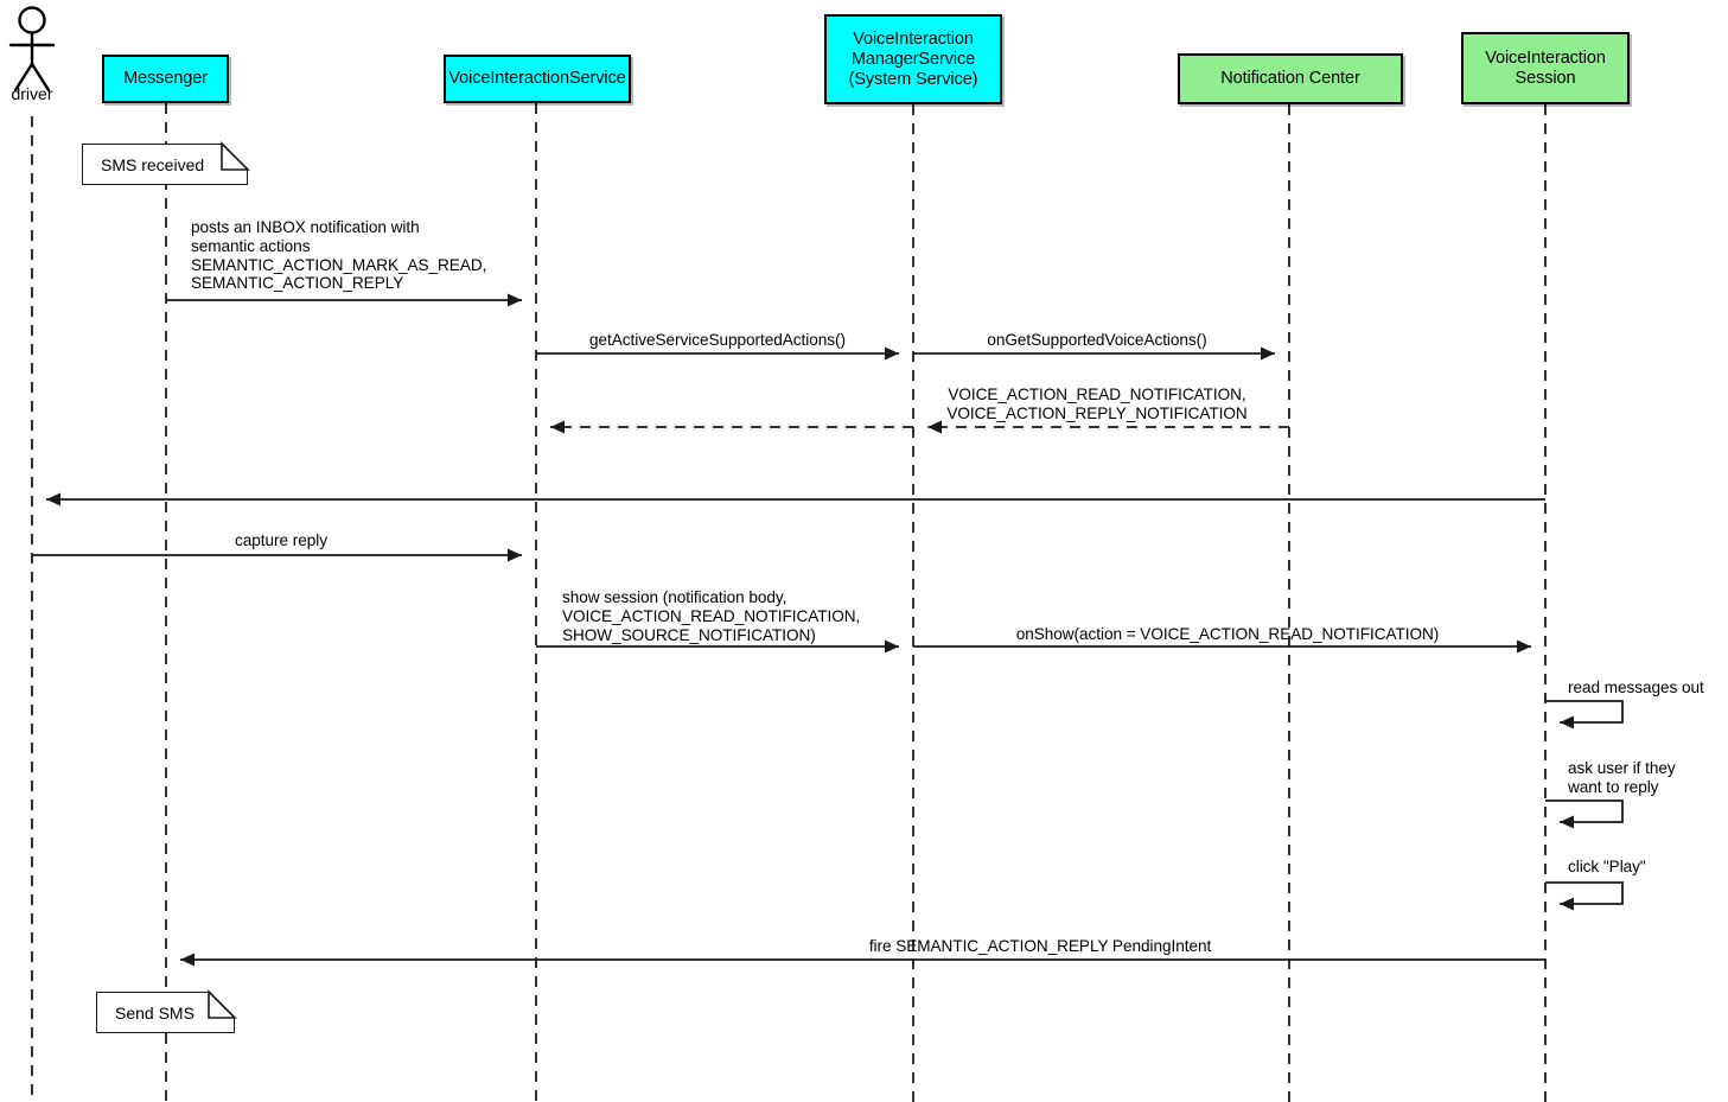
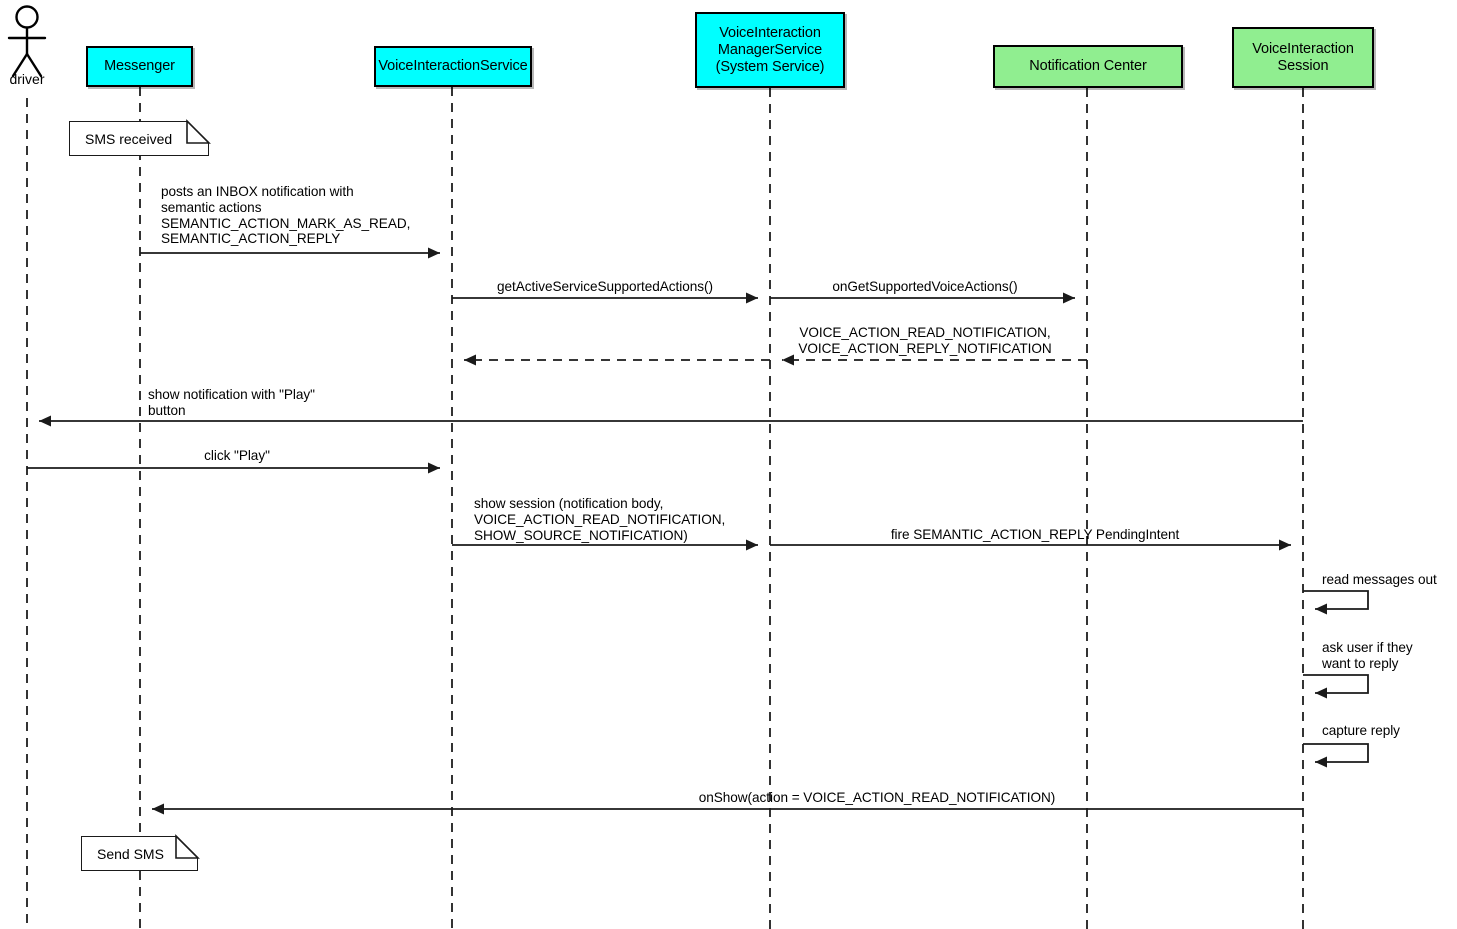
  driver
  Messenger
  VoiceInteractionService
  VoiceInteraction
  ManagerService
  (System Service)
  Notification Center
  VoiceInteraction
  Session
  SMS received
  Send SMS
  posts an INBOX notification with
  semantic actions
  SEMANTIC_ACTION_MARK_AS_READ,
  SEMANTIC_ACTION_REPLY
  getActiveServiceSupportedActions()
  onGetSupportedVoiceActions()
  VOICE_ACTION_READ_NOTIFICATION,
  VOICE_ACTION_REPLY_NOTIFICATION
+ show notification with "Play"
+ button
- capture reply
+ click "Play"
  show session (notification body,
  VOICE_ACTION_READ_NOTIFICATION,
  SHOW_SOURCE_NOTIFICATION)
- onShow(action = VOICE_ACTION_READ_NOTIFICATION)
+ fire SEMANTIC_ACTION_REPLY PendingIntent
  read messages out
  ask user if they
  want to reply
- click "Play"
+ capture reply
- fire SEMANTIC_ACTION_REPLY PendingIntent
+ onShow(action = VOICE_ACTION_READ_NOTIFICATION)
